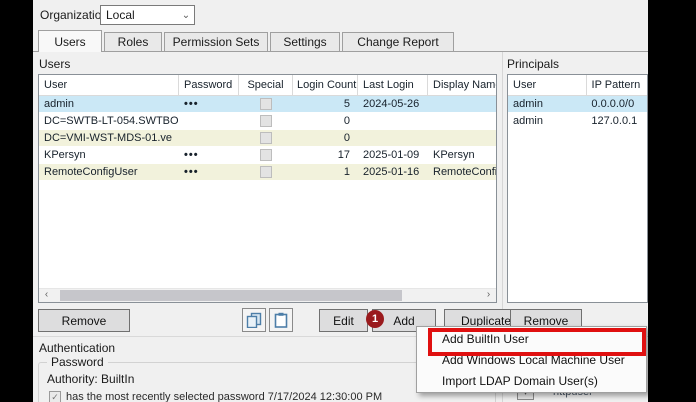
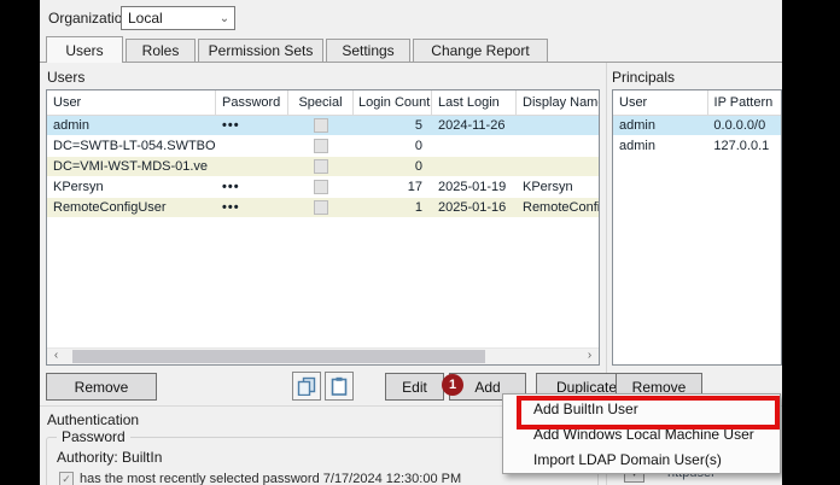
  Organizatio
  Local
  ⌄
  Users
  Roles
  Permission Sets
  Settings
  Change Report
  Users
  User
  Password
  Special
  Login Count
  Last Login
  Display Nam
  admin
  •••
  5
- 2024-05-26
+ 2024-11-26
  DC=SWTB-LT-054.SWTBO
  0
  DC=VMI-WST-MDS-01.ve
  0
  KPersyn
  •••
  17
- 2025-01-09
+ 2025-01-19
  KPersyn
  RemoteConfigUser
  •••
  1
  2025-01-16
  ‹
  ›
  Remove
  Edit
  Add
  Duplicate
  Authentication
  Password
  Authority: BuiltIn
  ✓
  has the most recently selected password 7/17/2024 12:30:00 PM
  Principals
  User
  IP Pattern
  admin
  0.0.0.0/0
  admin
  127.0.0.1
  Remove
  Add BuiltIn User
  Add Windows Local Machine User
  Import LDAP Domain User(s)
  1
